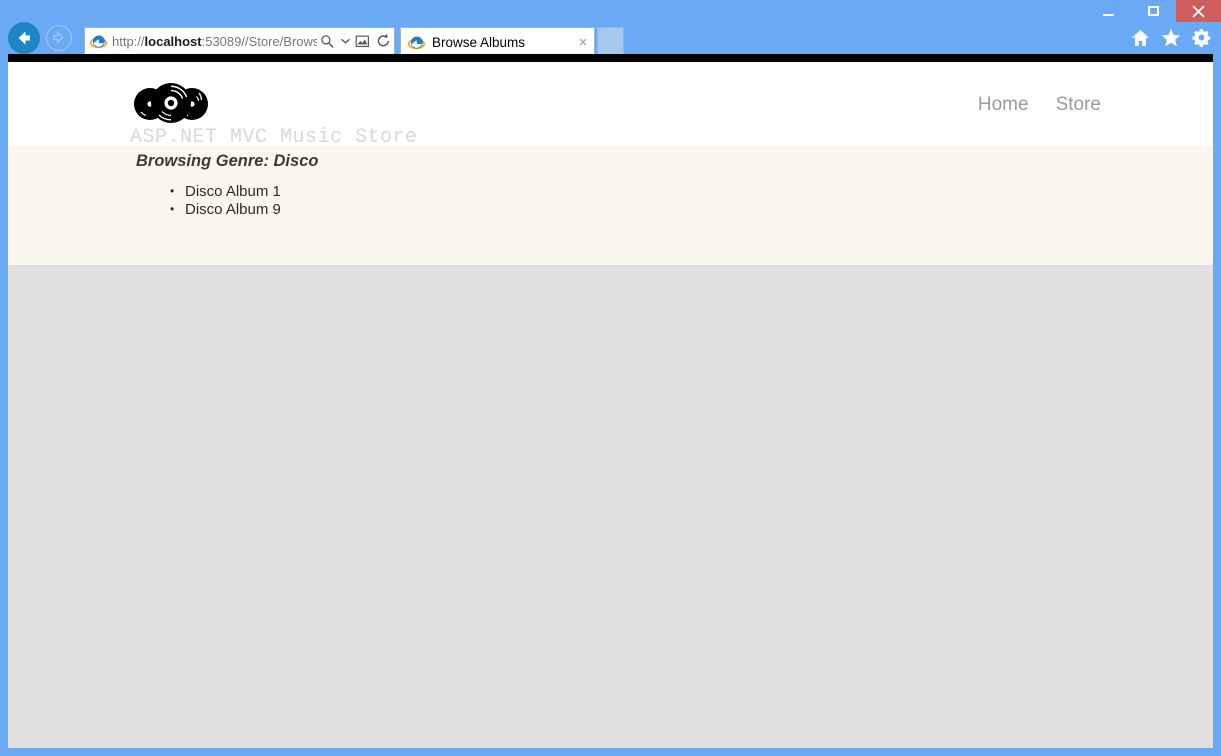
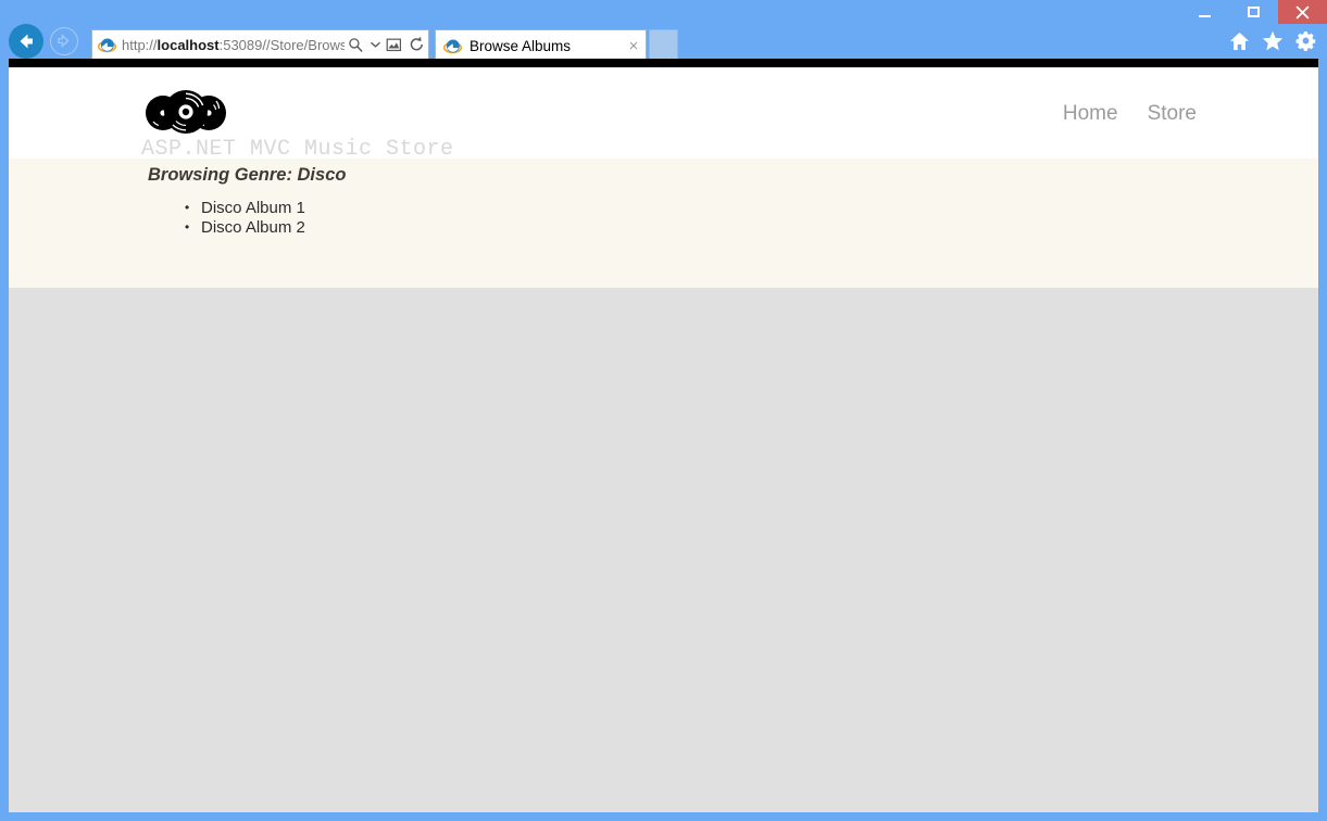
  http://localhost:53089//Store/Brows
  Browse Albums
  ×
  ASP.NET MVC Music Store
  Home
  Store
  Browsing Genre: Disco
  Disco Album 1
- Disco Album 9
+ Disco Album 2
